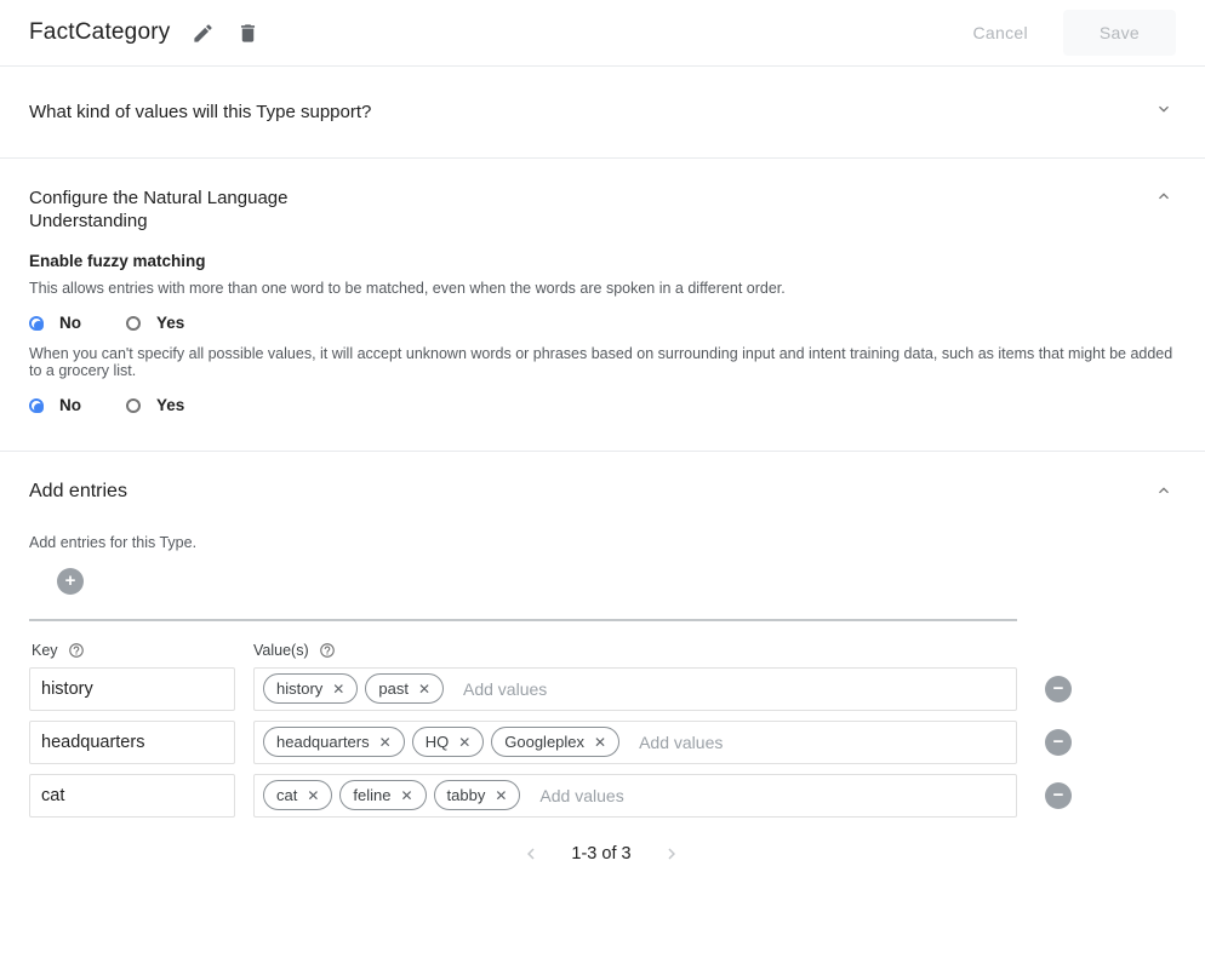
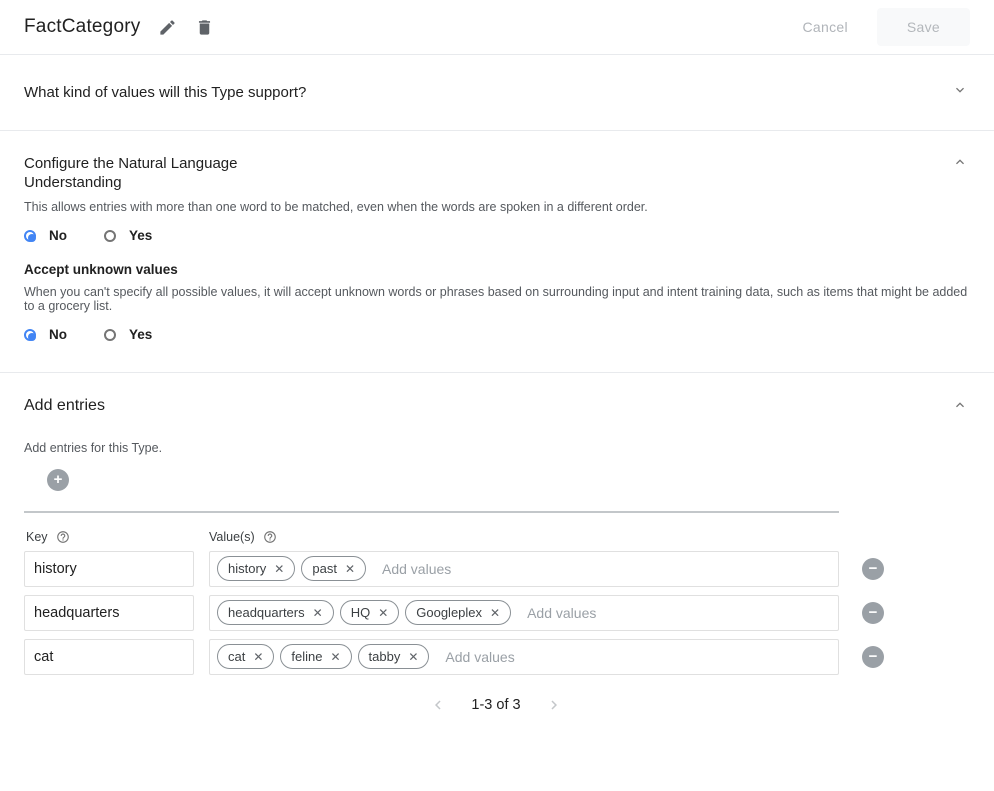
  FactCategory
  Cancel
  Save
  What kind of values will this Type support?
  Configure the Natural Language Understanding
- Enable fuzzy matching
  This allows entries with more than one word to be matched, even when the words are spoken in a different order.
  No
  Yes
+ Accept unknown values
  When you can't specify all possible values, it will accept unknown words or phrases based on surrounding input and intent training data, such as items that might be added to a grocery list.
  No
  Yes
  Add entries
  Add entries for this Type.
  +
  Key
  Value(s)
  history
  history
  ✕
  past
  ✕
  Add values
  −
  headquarters
  headquarters
  ✕
  HQ
  ✕
  Googleplex
  ✕
  Add values
  −
  cat
  cat
  ✕
  feline
  ✕
  tabby
  ✕
  Add values
  −
  1-3 of 3
